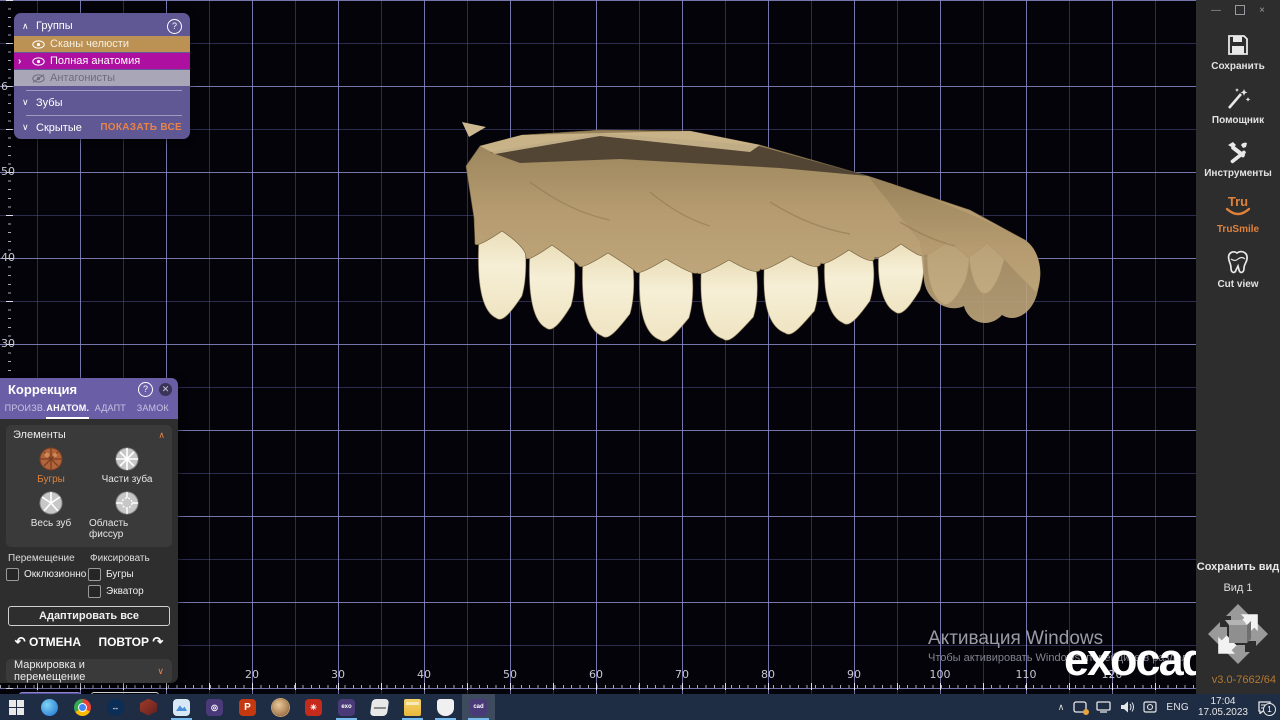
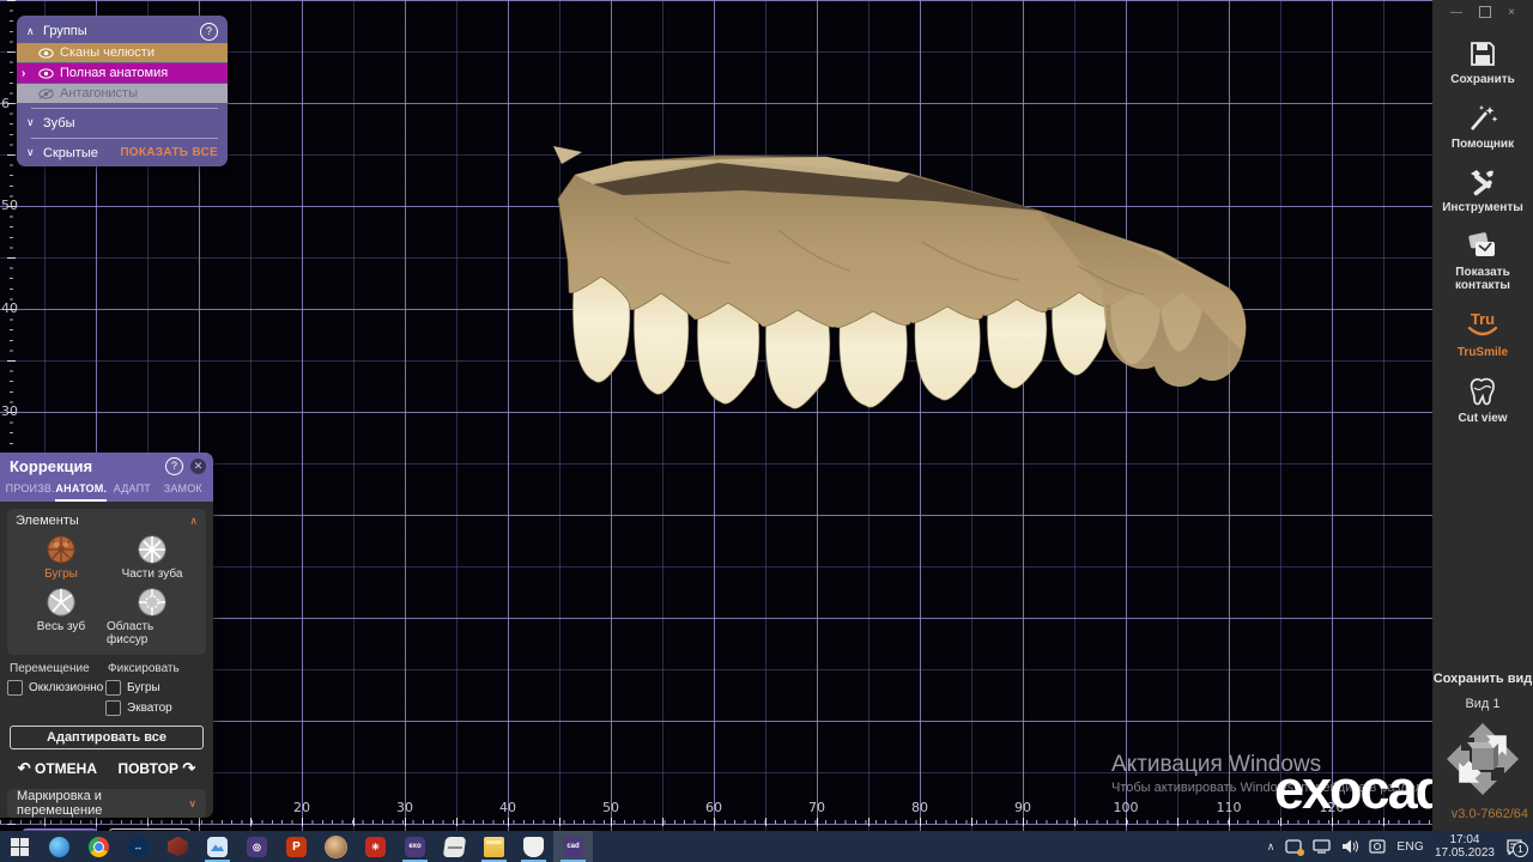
  6
  50
  40
  30
  20
  30
  40
  50
  60
  70
  80
  90
  100
  110
  120
  Активация Windows
  Чтобы активировать Windows, перейдите в раздел "
  exocad
  ∧
  Группы
  ?
  Сканы челюсти
  ›
  Полная анатомия
  Антагонисты
  ∨
  Зубы
  ∨
  Скрытые
  ПОКАЗАТЬ ВСЕ
  Коррекция
  ?
  ✕
  ПРОИЗВ.
  АНАТОМ.
  АДАПТ
  ЗАМОК
  Элементы
  ∧
  Бугры
  Части зуба
  Весь зуб
  Область фиссур
  Перемещение
  Фиксировать
  Окклюзионно
  Бугры
  Экватор
  Адаптировать все
  ↶ ОТМЕНА
  ПОВТОР ↷
  Маркировка и перемещение
  ∨
  —
  ×
  Сохранить
  Помощник
  Инструменты
+ Показать контакты
  Tru
  TruSmile
  Cut view
  Сохранить вид
  Вид 1
  v3.0-7662/64
  ↔
  ◎
  P
  ✳
  ∧
  ENG
  17:04
  17.05.2023
  1
